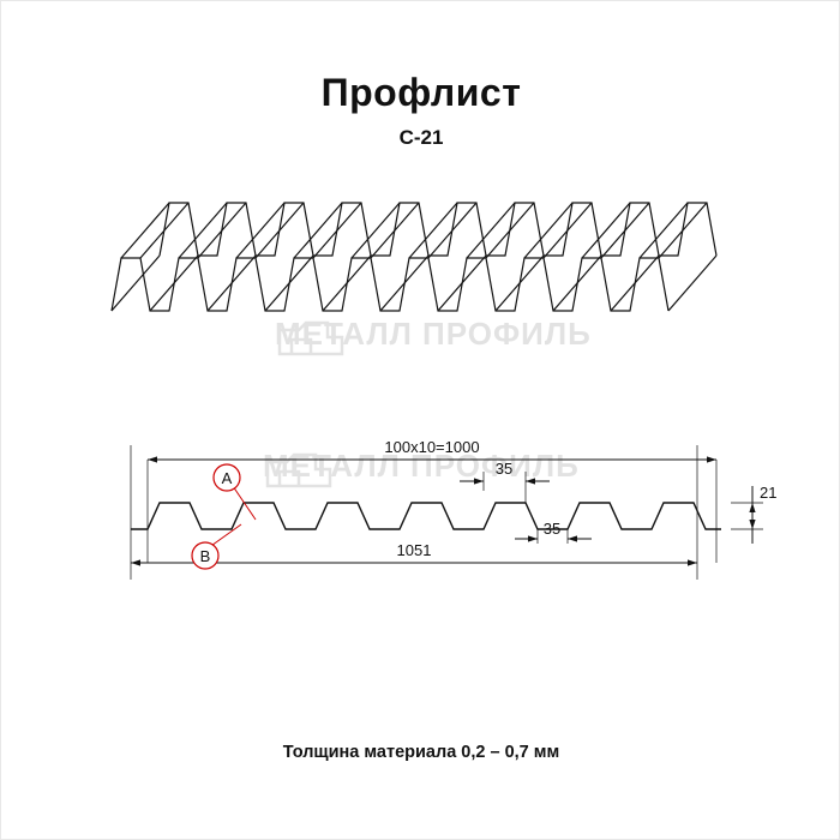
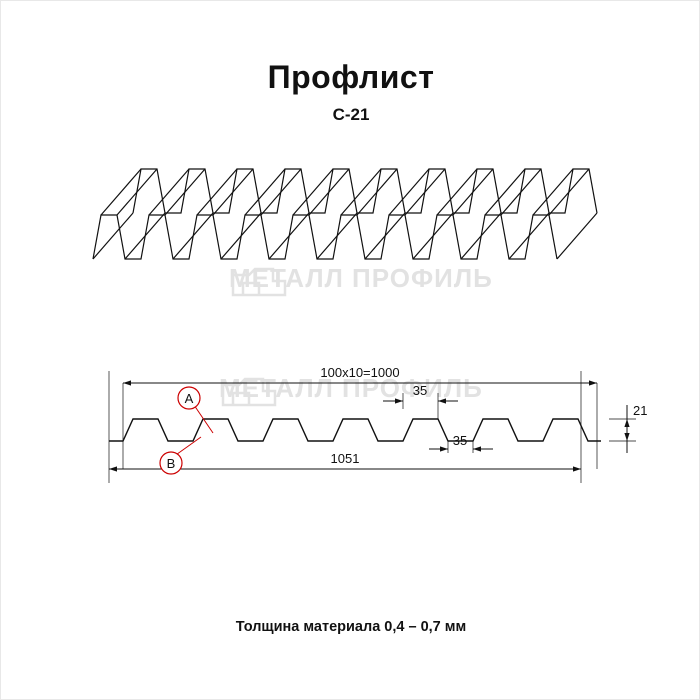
  Профлист
  С-21
  МЕТАЛЛ ПРОФИЛЬ
  МЕТАЛЛ ПРОФИЛЬ
  100x10=1000
  1051
  21
  35
  35
  A
  B
- Толщина материала 0,2 – 0,7 мм
+ Толщина материала 0,4 – 0,7 мм
